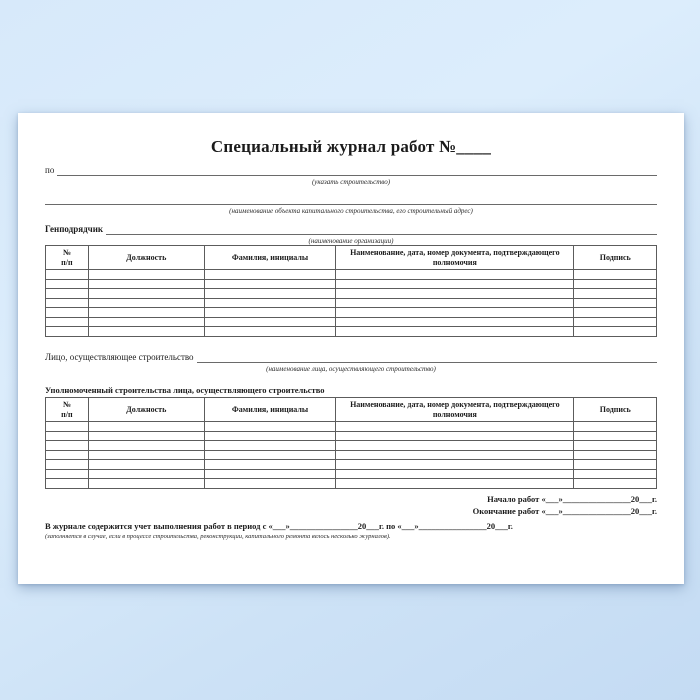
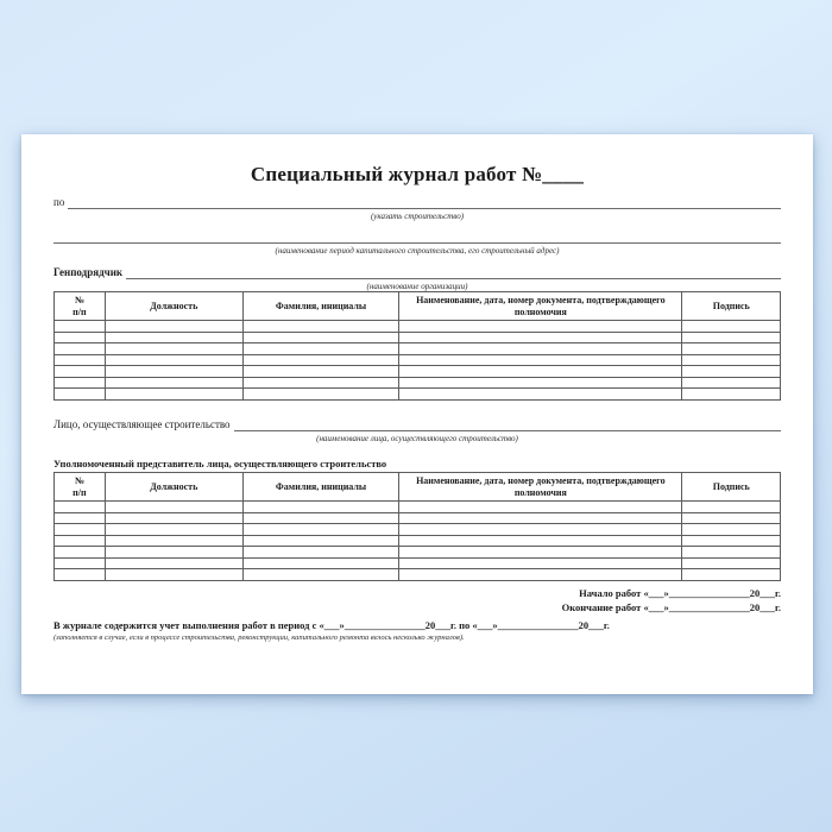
  Специальный журнал работ №____
  по
  (указать строительство)
- (наименование объекта капитального строительства, его строительный адрес)
+ (наименование период капитального строительства, его строительный адрес)
  Генподрядчик
  (наименование организации)
  № п/п	Должность	Фамилия, инициалы	Наименование, дата, номер документа, подтверждающего полномочия	Подпись
  Лицо, осуществляющее строительство
  (наименование лица, осуществляющего строительство)
- Уполномоченный строительства лица, осуществляющего строительство
+ Уполномоченный представитель лица, осуществляющего строительство
  № п/п	Должность	Фамилия, инициалы	Наименование, дата, номер документа, подтверждающего полномочия	Подпись
  Начало работ «___»________________20___г.
  Окончание работ «___»________________20___г.
  В журнале содержится учет выполнения работ в период с «___»________________20___г. по «___»________________20___г.
